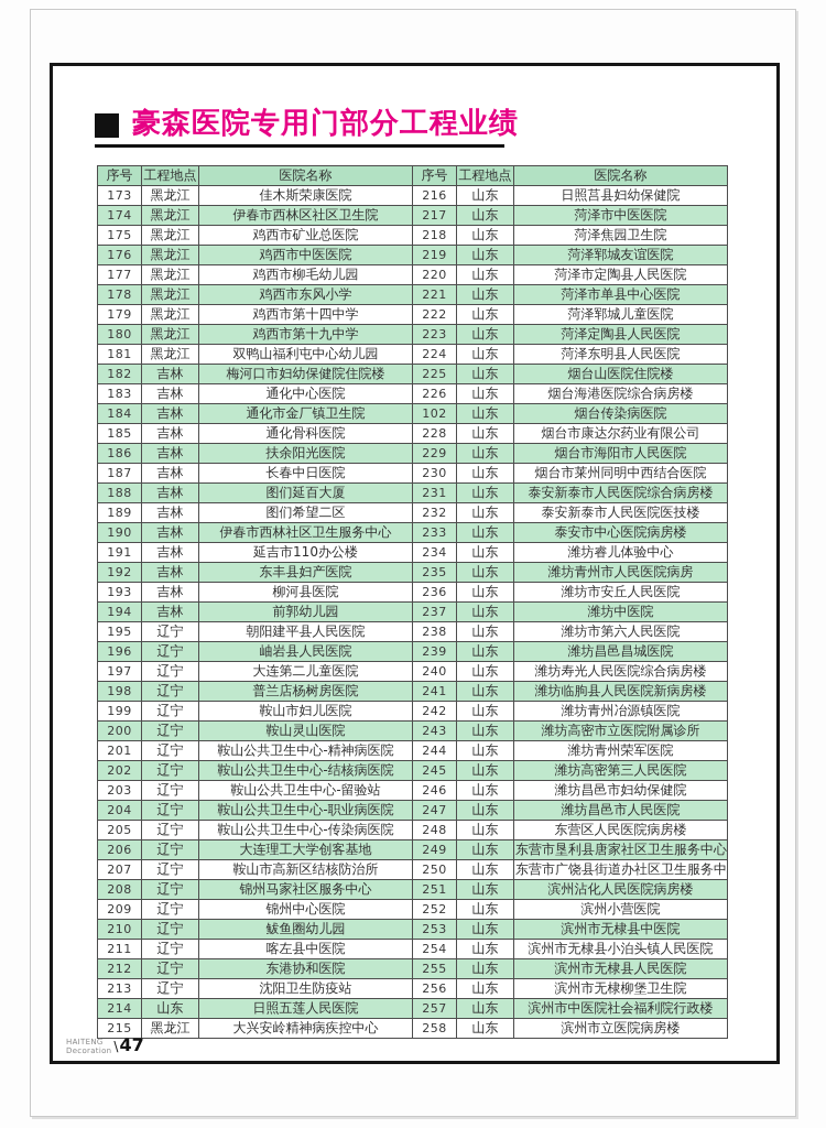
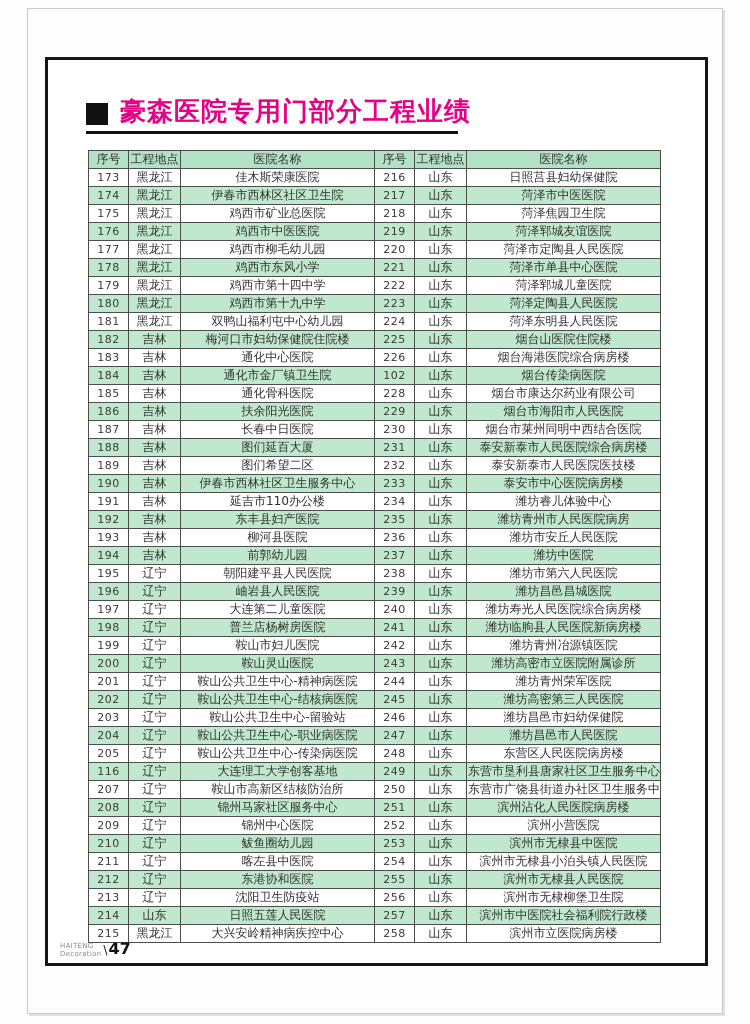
  豪森医院专用门部分工程业绩
  序号	工程地点	医院名称	序号	工程地点	医院名称
  173	黑龙江	佳木斯荣康医院	216	山东	日照莒县妇幼保健院
  174	黑龙江	伊春市西林区社区卫生院	217	山东	菏泽市中医医院
  175	黑龙江	鸡西市矿业总医院	218	山东	菏泽焦园卫生院
  176	黑龙江	鸡西市中医医院	219	山东	菏泽郓城友谊医院
  177	黑龙江	鸡西市柳毛幼儿园	220	山东	菏泽市定陶县人民医院
  178	黑龙江	鸡西市东风小学	221	山东	菏泽市单县中心医院
  179	黑龙江	鸡西市第十四中学	222	山东	菏泽郓城儿童医院
  180	黑龙江	鸡西市第十九中学	223	山东	菏泽定陶县人民医院
  181	黑龙江	双鸭山福利屯中心幼儿园	224	山东	菏泽东明县人民医院
  182	吉林	梅河口市妇幼保健院住院楼	225	山东	烟台山医院住院楼
  183	吉林	通化中心医院	226	山东	烟台海港医院综合病房楼
  184	吉林	通化市金厂镇卫生院	102	山东	烟台传染病医院
  185	吉林	通化骨科医院	228	山东	烟台市康达尔药业有限公司
  186	吉林	扶余阳光医院	229	山东	烟台市海阳市人民医院
  187	吉林	长春中日医院	230	山东	烟台市莱州同明中西结合医院
  188	吉林	图们延百大厦	231	山东	泰安新泰市人民医院综合病房楼
  189	吉林	图们希望二区	232	山东	泰安新泰市人民医院医技楼
  190	吉林	伊春市西林社区卫生服务中心	233	山东	泰安市中心医院病房楼
  191	吉林	延吉市110办公楼	234	山东	潍坊睿儿体验中心
  192	吉林	东丰县妇产医院	235	山东	潍坊青州市人民医院病房
  193	吉林	柳河县医院	236	山东	潍坊市安丘人民医院
  194	吉林	前郭幼儿园	237	山东	潍坊中医院
  195	辽宁	朝阳建平县人民医院	238	山东	潍坊市第六人民医院
  196	辽宁	岫岩县人民医院	239	山东	潍坊昌邑昌城医院
  197	辽宁	大连第二儿童医院	240	山东	潍坊寿光人民医院综合病房楼
  198	辽宁	普兰店杨树房医院	241	山东	潍坊临朐县人民医院新病房楼
  199	辽宁	鞍山市妇儿医院	242	山东	潍坊青州冶源镇医院
  200	辽宁	鞍山灵山医院	243	山东	潍坊高密市立医院附属诊所
  201	辽宁	鞍山公共卫生中心-精神病医院	244	山东	潍坊青州荣军医院
  202	辽宁	鞍山公共卫生中心-结核病医院	245	山东	潍坊高密第三人民医院
  203	辽宁	鞍山公共卫生中心-留验站	246	山东	潍坊昌邑市妇幼保健院
  204	辽宁	鞍山公共卫生中心-职业病医院	247	山东	潍坊昌邑市人民医院
  205	辽宁	鞍山公共卫生中心-传染病医院	248	山东	东营区人民医院病房楼
- 206	辽宁	大连理工大学创客基地	249	山东	东营市垦利县唐家社区卫生服务中心
+ 116	辽宁	大连理工大学创客基地	249	山东	东营市垦利县唐家社区卫生服务中心
  207	辽宁	鞍山市高新区结核防治所	250	山东	东营市广饶县街道办社区卫生服务中
  208	辽宁	锦州马家社区服务中心	251	山东	滨州沾化人民医院病房楼
  209	辽宁	锦州中心医院	252	山东	滨州小营医院
  210	辽宁	鲅鱼圈幼儿园	253	山东	滨州市无棣县中医院
  211	辽宁	喀左县中医院	254	山东	滨州市无棣县小泊头镇人民医院
  212	辽宁	东港协和医院	255	山东	滨州市无棣县人民医院
  213	辽宁	沈阳卫生防疫站	256	山东	滨州市无棣柳堡卫生院
  214	山东	日照五莲人民医院	257	山东	滨州市中医院社会福利院行政楼
  215	黑龙江	大兴安岭精神病疾控中心	258	山东	滨州市立医院病房楼
  HAITENG
  Decoration
  47
